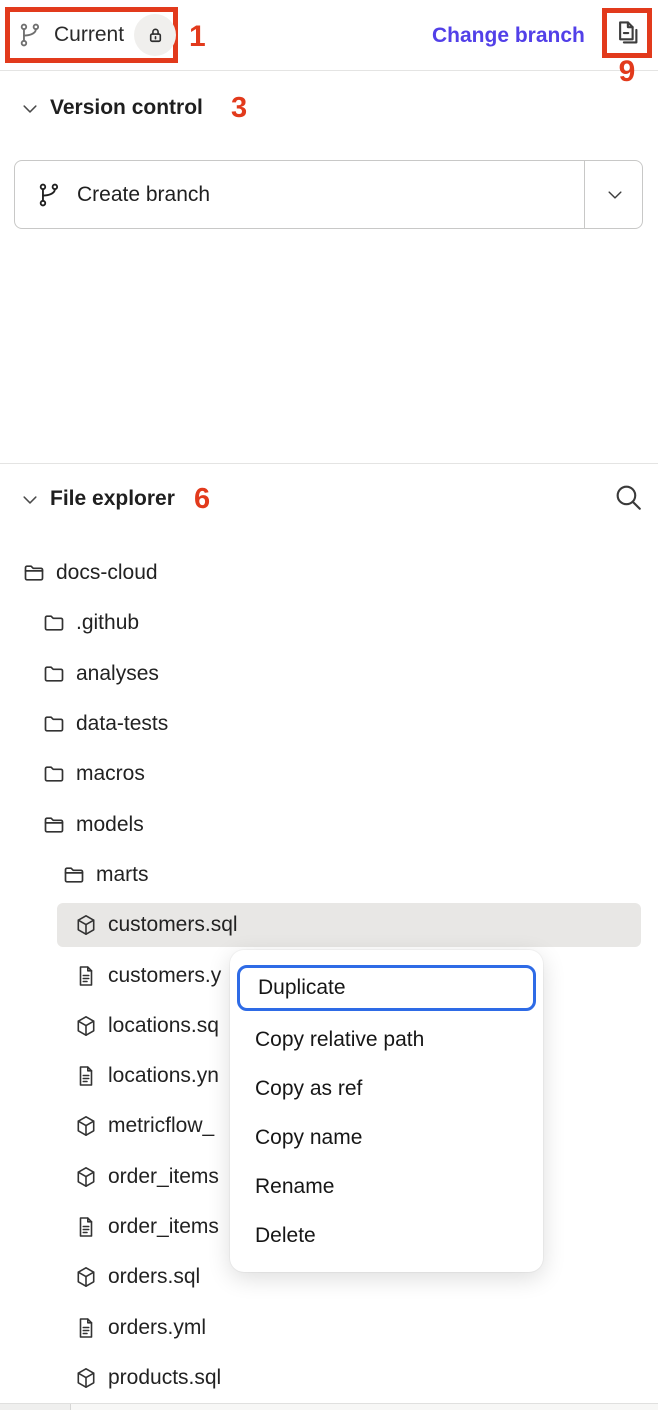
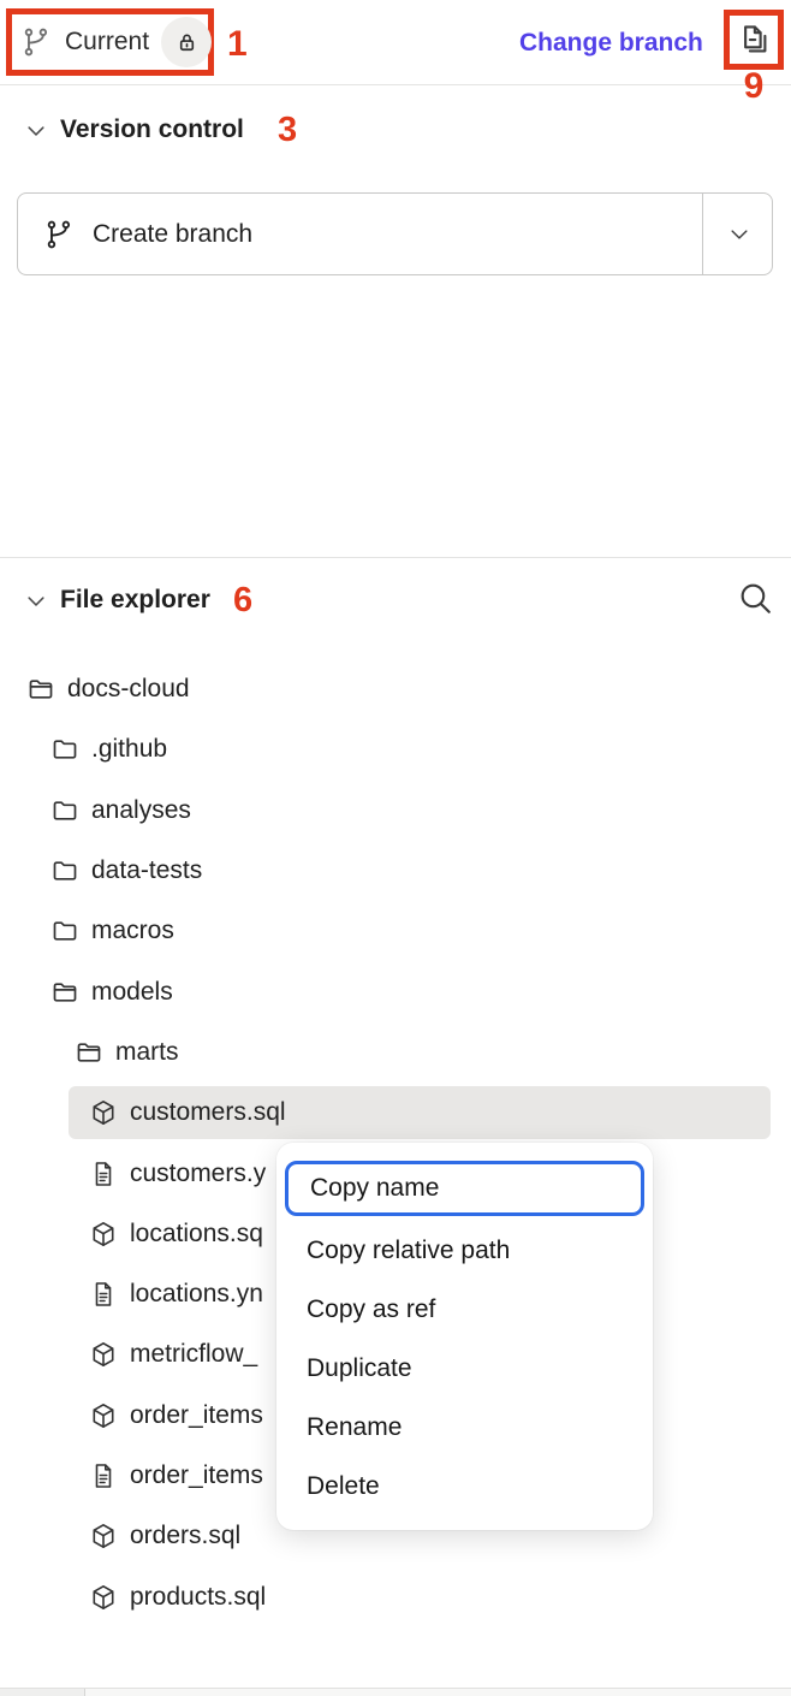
  Current
  1
  Change branch
  9
  Version control
  3
  Create branch
  File explorer
  6
  docs-cloud
  .github
  analyses
  data-tests
  macros
  models
  marts
  customers.sql
  customers.y
  locations.sq
  locations.yn
  metricflow_
  order_items
  order_items
  orders.sql
- orders.yml
  products.sql
- Duplicate
+ Copy name
  Copy relative path
  Copy as ref
- Copy name
+ Duplicate
  Rename
  Delete
